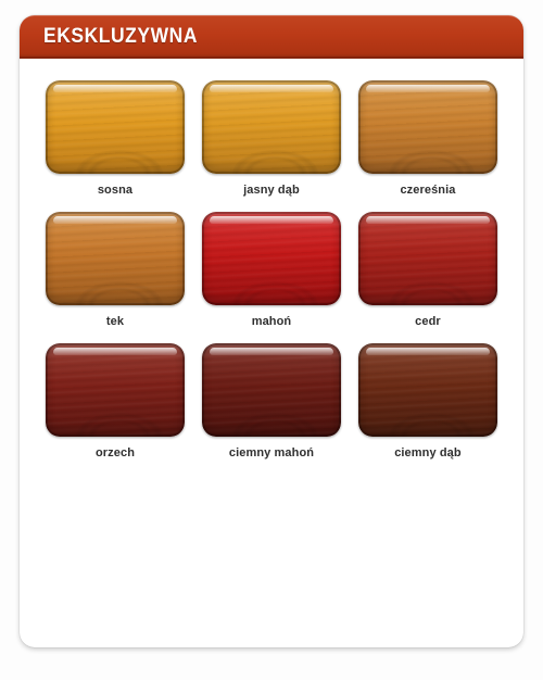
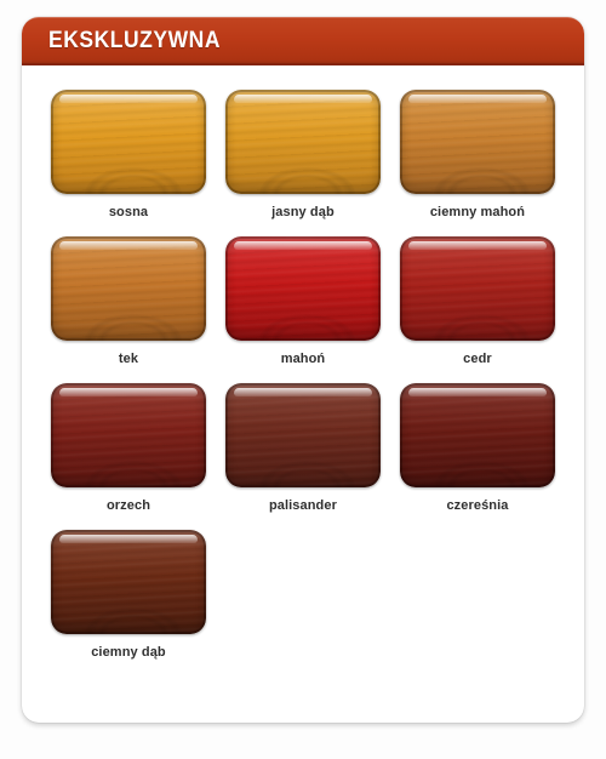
  EKSKLUZYWNA
  sosna
  jasny dąb
- czereśnia
+ ciemny mahoń
  tek
  mahoń
  cedr
  orzech
+ palisander
- ciemny mahoń
+ czereśnia
  ciemny dąb
